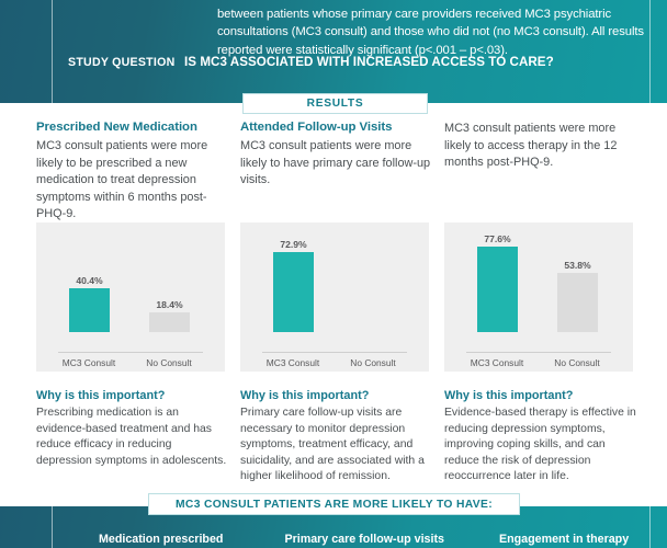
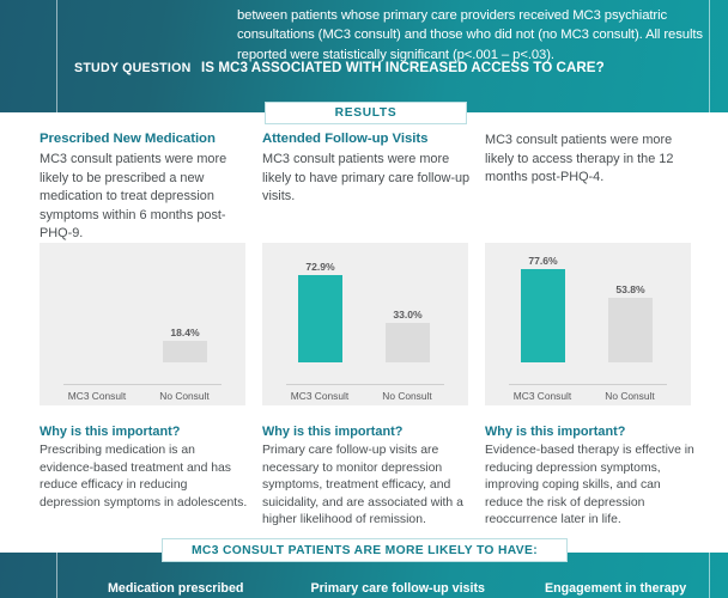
  between patients whose primary care providers received MC3 psychiatric consultations (MC3 consult) and those who did not (no MC3 consult). All results reported were statistically significant (p<.001 – p<.03).
  STUDY QUESTION
  IS MC3 ASSOCIATED WITH INCREASED ACCESS TO CARE?
  RESULTS
  Prescribed New Medication
  MC3 consult patients were more likely to be prescribed a new medication to treat depression symptoms within 6 months post-PHQ-9.
  Attended Follow-up Visits
  MC3 consult patients were more likely to have primary care follow-up visits.
- MC3 consult patients were more likely to access therapy in the 12 months post-PHQ-9.
+ MC3 consult patients were more likely to access therapy in the 12 months post-PHQ-4.
- 40.4%
  18.4%
  MC3 Consult
  No Consult
  72.9%
+ 33.0%
  MC3 Consult
  No Consult
  77.6%
  53.8%
  MC3 Consult
  No Consult
  Why is this important?
  Prescribing medication is an evidence-based treatment and has reduce efficacy in reducing depression symptoms in adolescents.
  Why is this important?
  Primary care follow-up visits are necessary to monitor depression symptoms, treatment efficacy, and suicidality, and are associated with a higher likelihood of remission.
  Why is this important?
  Evidence-based therapy is effective in reducing depression symptoms, improving coping skills, and can reduce the risk of depression reoccurrence later in life.
  MC3 CONSULT PATIENTS ARE MORE LIKELY TO HAVE:
  Medication prescribed
  Primary care follow-up visits
  Engagement in therapy
